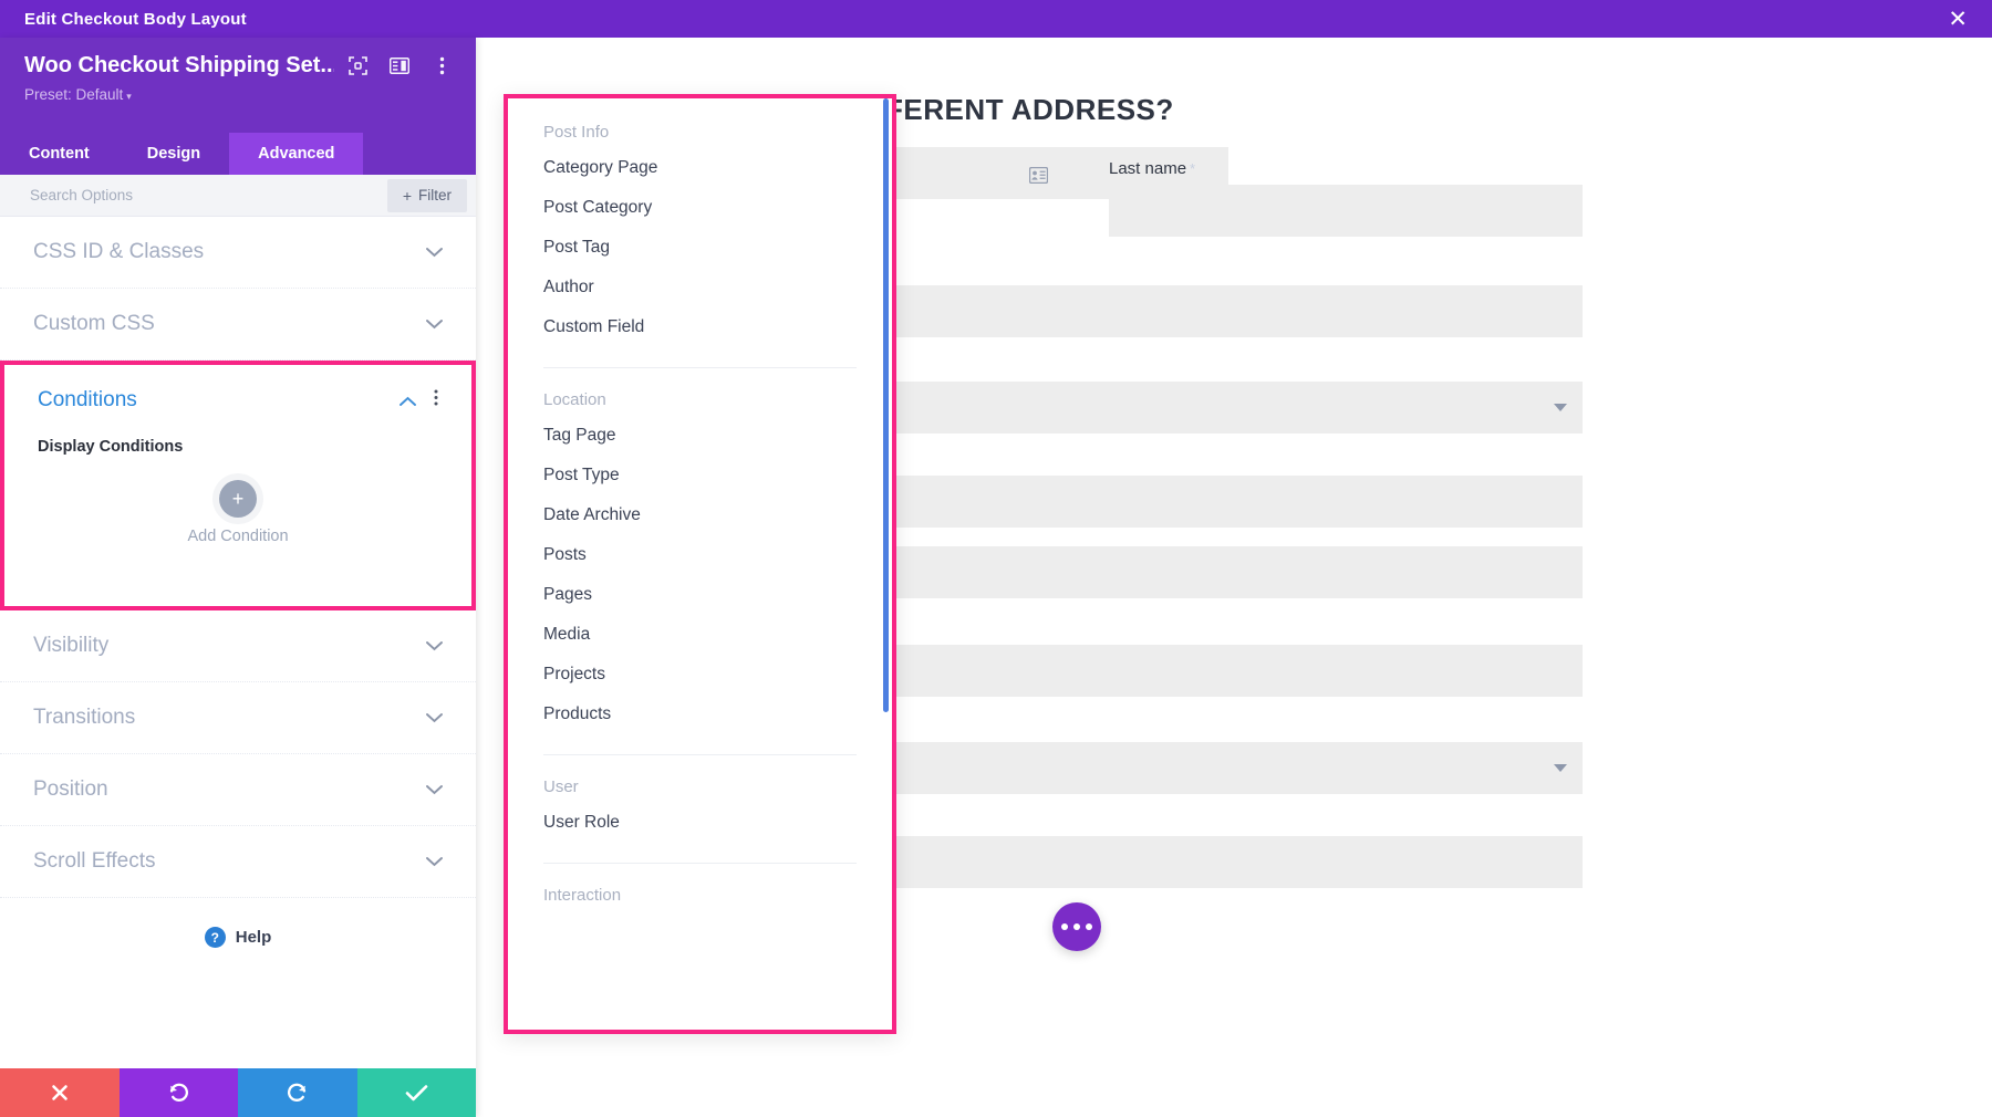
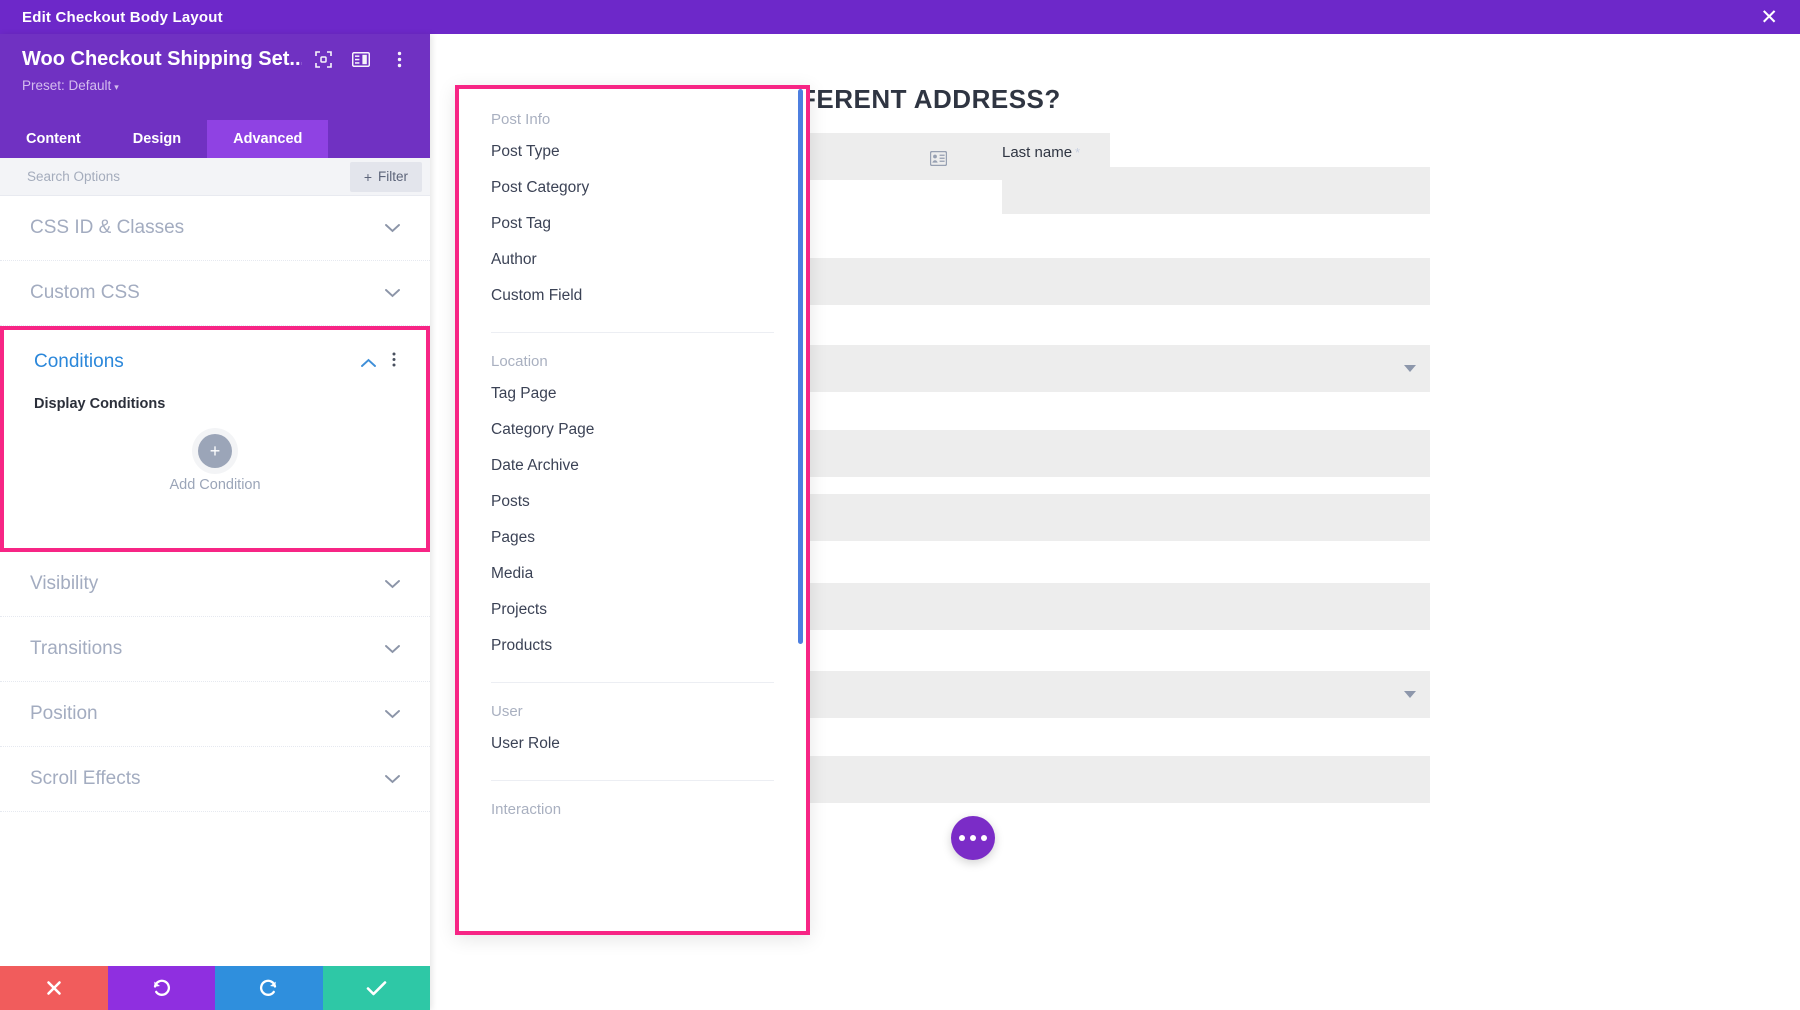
  Edit Checkout Body Layout
  ✕
  ERENT ADDRESS?
  Last name *
  Woo Checkout Shipping Set..
  Preset: Default ▾
  Content
  Design
  Advanced
  Search Options
  +
  Filter
  CSS ID & Classes
  Custom CSS
  Conditions
  Display Conditions
  +
  Add Condition
  Visibility
  Transitions
  Position
  Scroll Effects
- ?
- Help
  Post Info
- Category Page
+ Post Type
  Post Category
  Post Tag
  Author
  Custom Field
  Location
  Tag Page
- Post Type
+ Category Page
  Date Archive
  Posts
  Pages
  Media
  Projects
  Products
  User
  User Role
  Interaction
